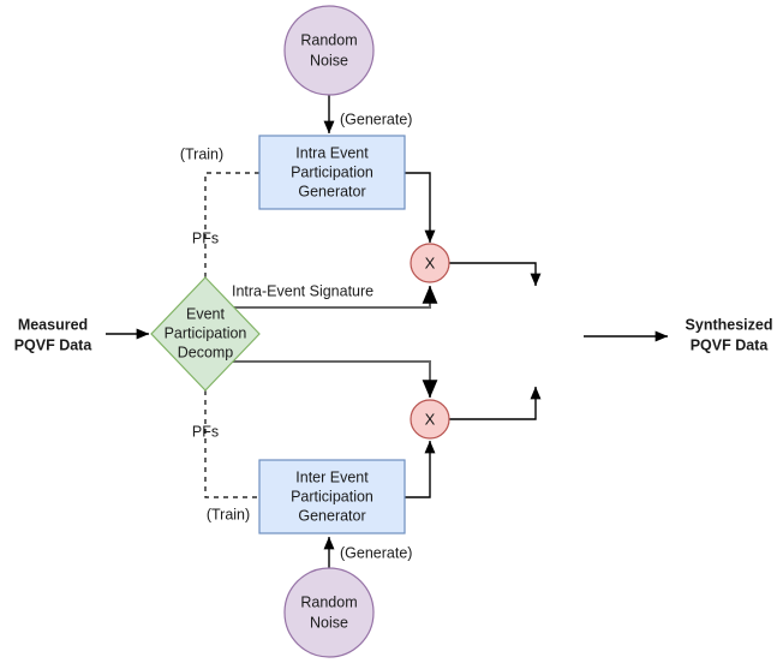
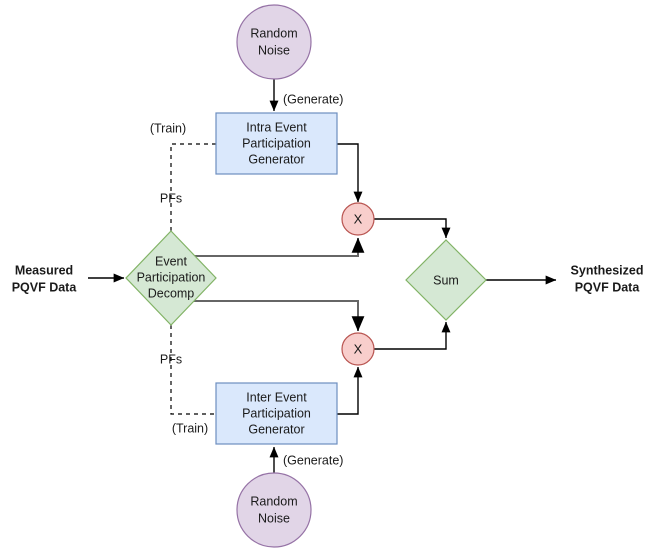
  Random
  Noise
  Intra Event
  Participation
  Generator
  Event
  Participation
  Decomp
  X
  X
+ Sum
  Inter Event
  Participation
  Generator
  Random
  Noise
  (Generate)
  (Generate)
  (Train)
  (Train)
  PFs
  PFs
- Intra-Event Signature
  Measured
  PQVF Data
  Synthesized
  PQVF Data
